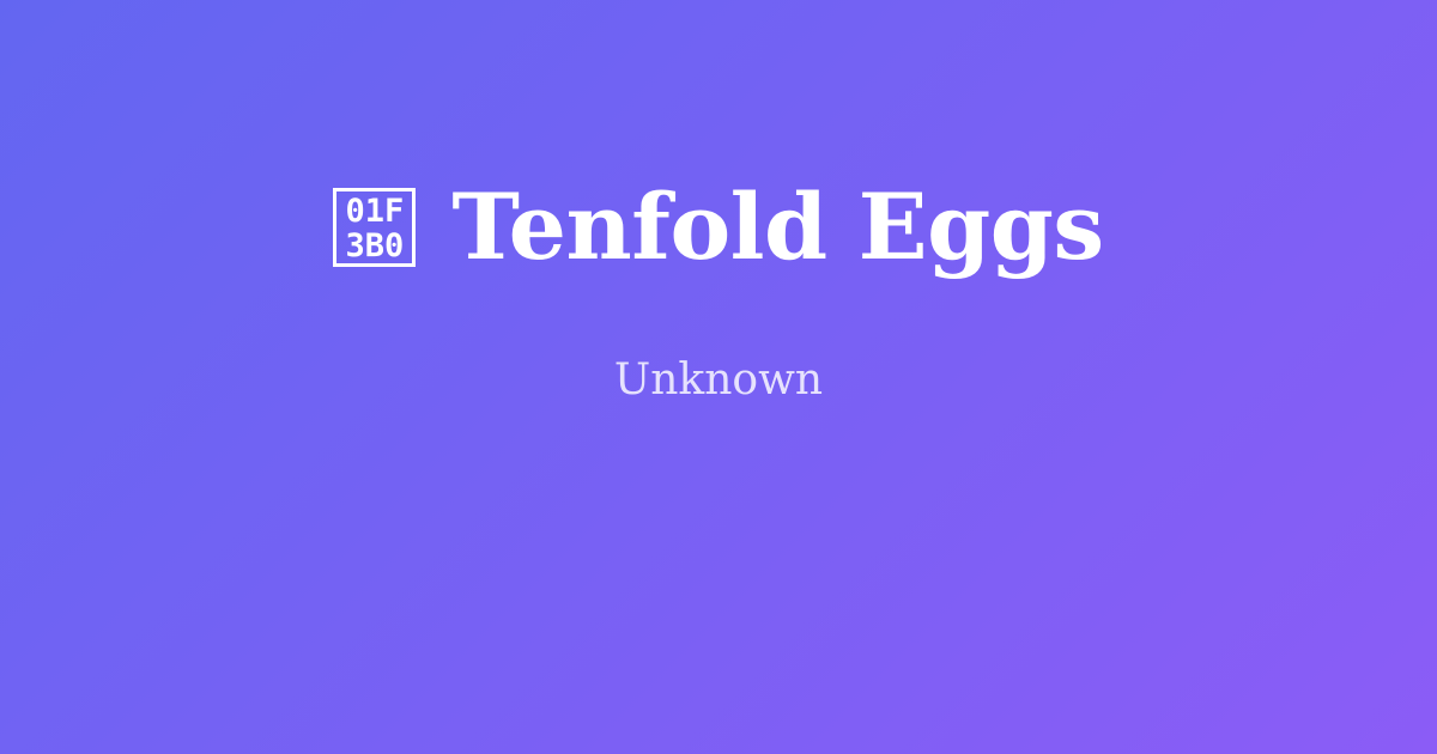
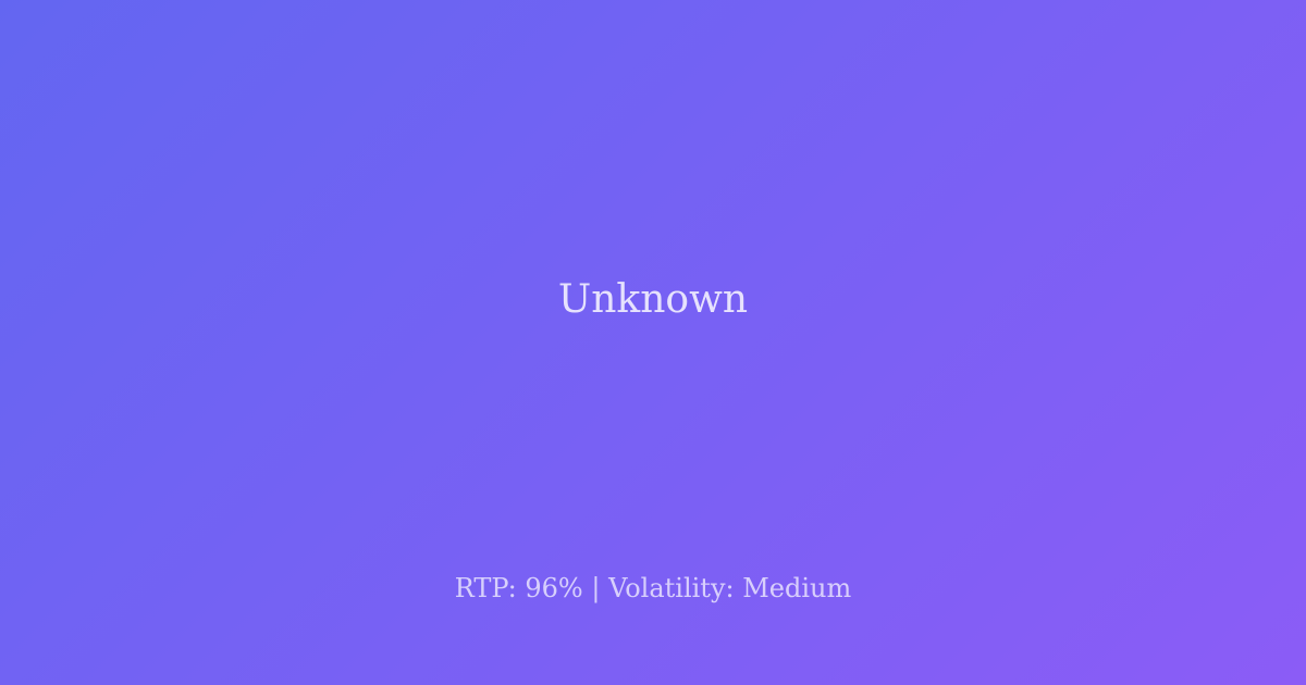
- 01F
- 3B0
- Tenfold Eggs
  Unknown
+ RTP: 96% | Volatility: Medium
